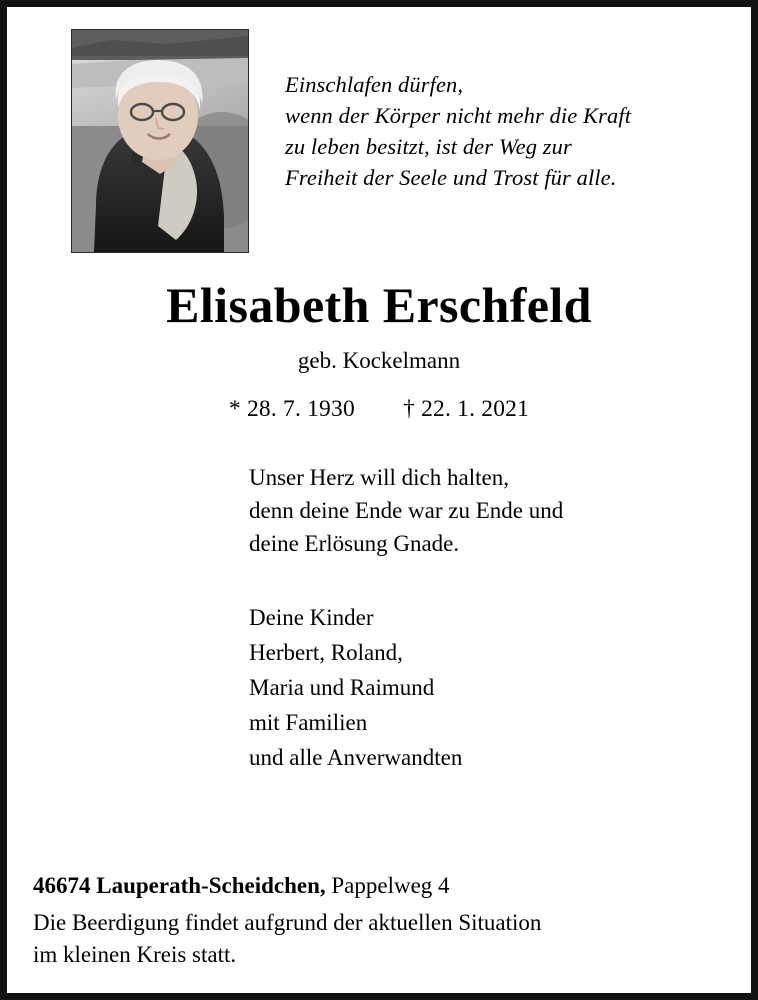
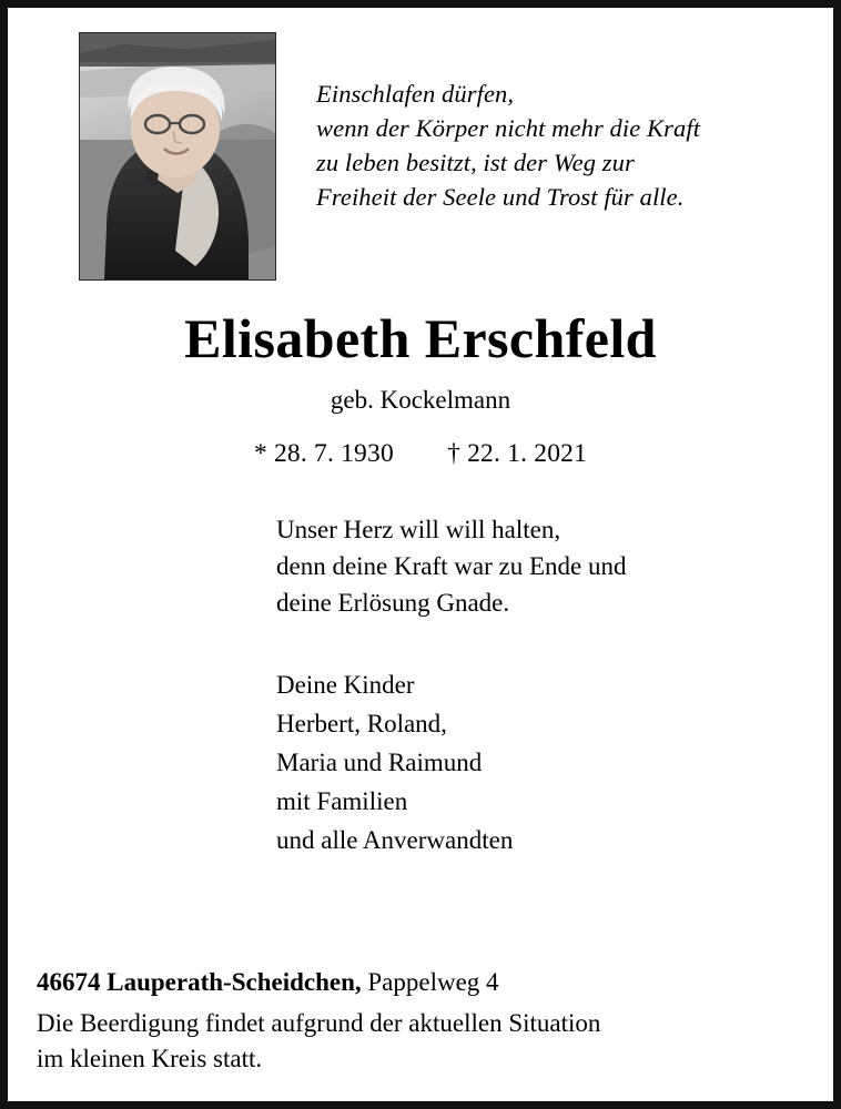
  Einschlafen dürfen,
  wenn der Körper nicht mehr die Kraft
  zu leben besitzt, ist der Weg zur
  Freiheit der Seele und Trost für alle.
  Elisabeth Erschfeld
  geb. Kockelmann
  * 28. 7. 1930 † 22. 1. 2021
- Unser Herz will dich halten,
+ Unser Herz will will halten,
- denn deine Ende war zu Ende und
+ denn deine Kraft war zu Ende und
  deine Erlösung Gnade.
  Deine Kinder
  Herbert, Roland,
  Maria und Raimund
  mit Familien
  und alle Anverwandten
  46674 Lauperath-Scheidchen, Pappelweg 4
  Die Beerdigung findet aufgrund der aktuellen Situation
  im kleinen Kreis statt.
